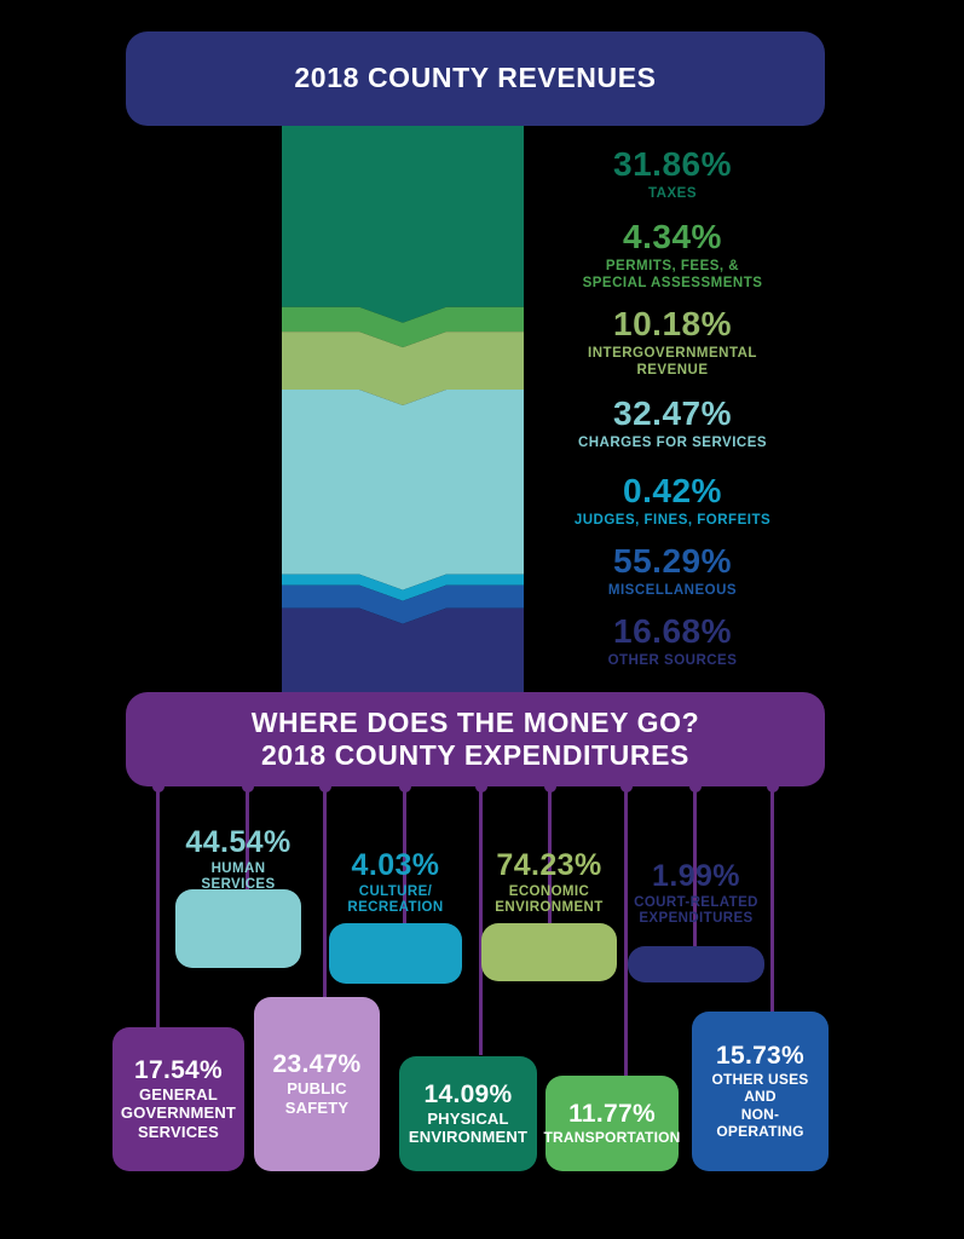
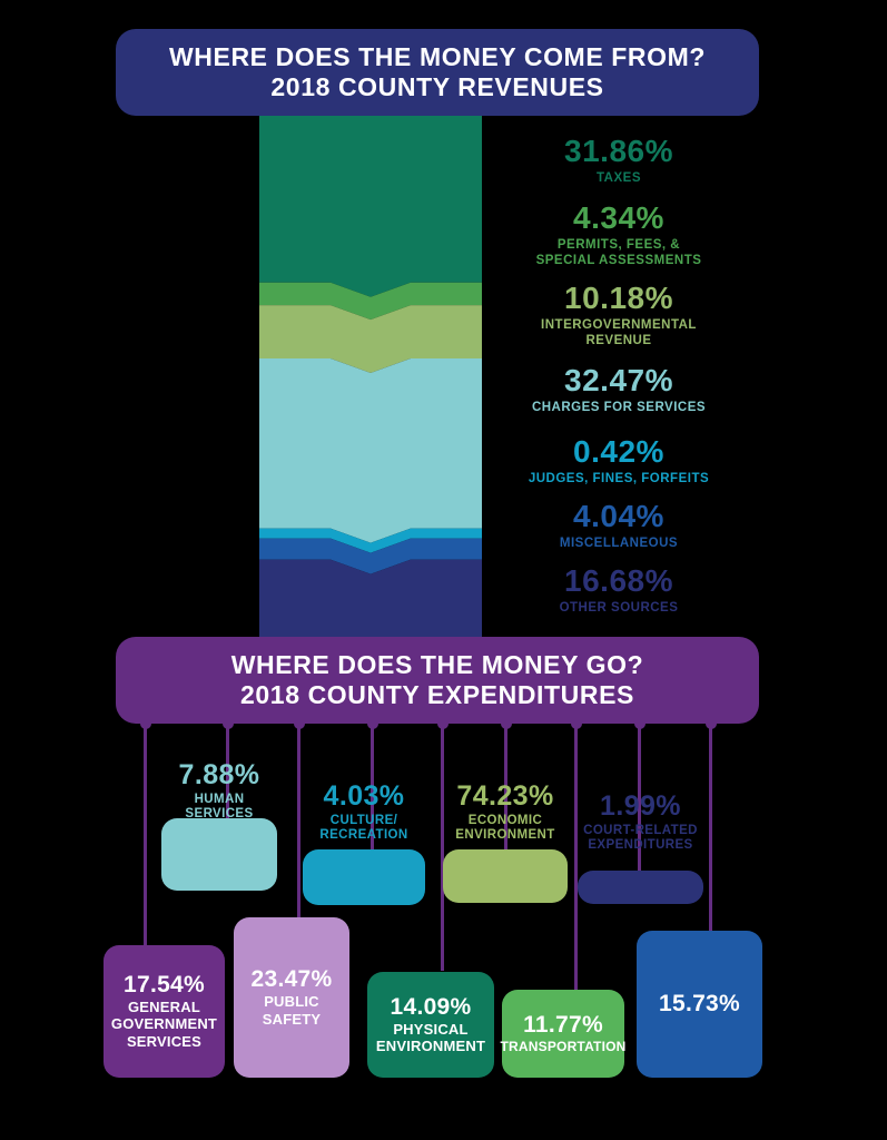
+ WHERE DOES THE MONEY COME FROM?
  2018 COUNTY REVENUES
  31.86%
  TAXES
  4.34%
  PERMITS, FEES, &
  SPECIAL ASSESSMENTS
  10.18%
  INTERGOVERNMENTAL
  REVENUE
  32.47%
  CHARGES FOR SERVICES
  0.42%
  JUDGES, FINES, FORFEITS
- 55.29%
+ 4.04%
  MISCELLANEOUS
  16.68%
  OTHER SOURCES
  WHERE DOES THE MONEY GO?
  2018 COUNTY EXPENDITURES
- 44.54%
+ 7.88%
  HUMAN
  SERVICES
  4.03%
  CULTURE/
  RECREATION
  74.23%
  ECONOMIC
  ENVIRONMENT
  1.99%
  COURT-RELATED
  EXPENDITURES
  17.54%
  GENERAL
  GOVERNMENT
  SERVICES
  23.47%
  PUBLIC
  SAFETY
  14.09%
  PHYSICAL
  ENVIRONMENT
  11.77%
  TRANSPORTATION
  15.73%
- OTHER USES AND
- NON-OPERATING
